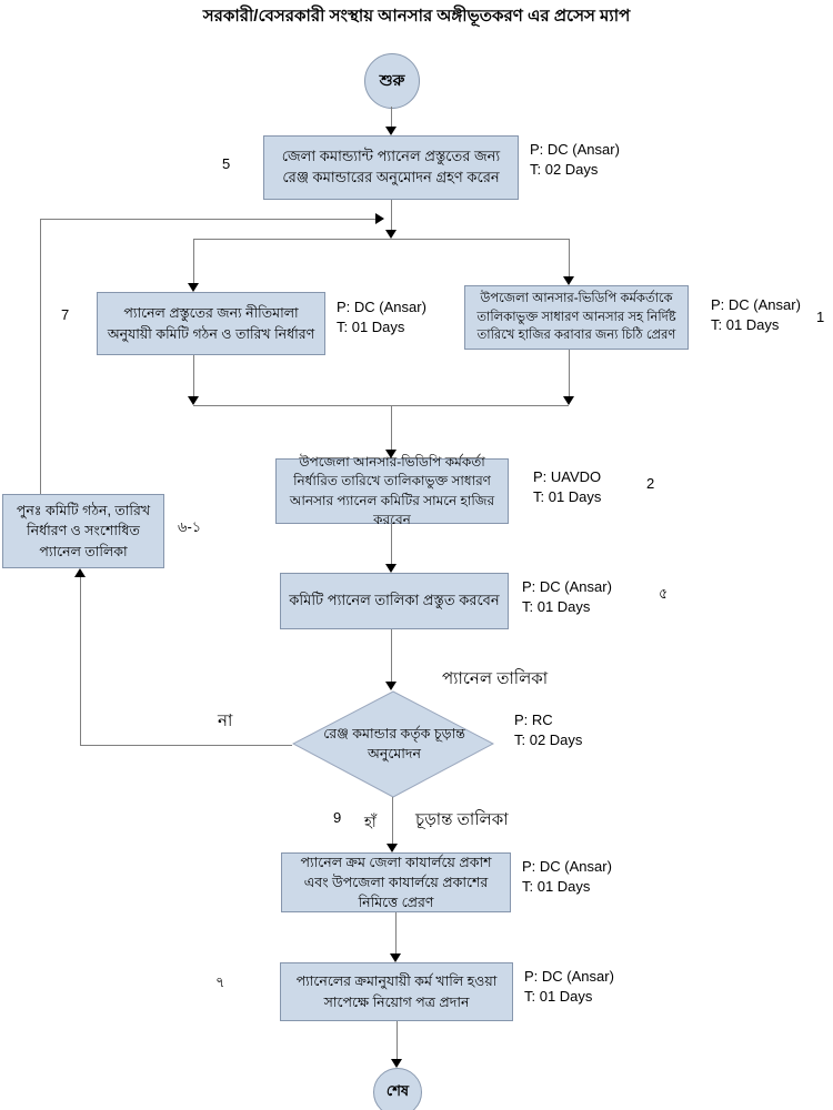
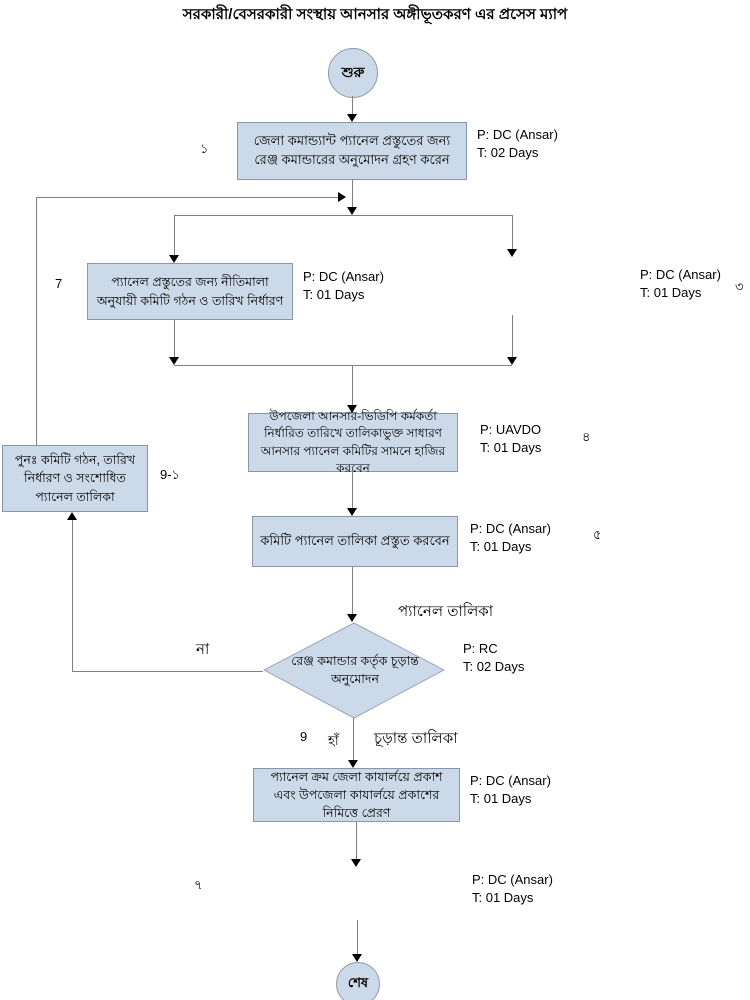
  সরকারী/বেসরকারী সংস্থায় আনসার অঙ্গীভূতকরণ এর প্রসেস ম্যাপ
  শুরু
  জেলা কমান্ড্যান্ট প্যানেল প্রস্তুতের জন্য রেঞ্জ কমান্ডারের অনুমোদন গ্রহণ করেন
  P: DC (Ansar)
  T: 02 Days
- 5
+ ১
  প্যানেল প্রস্তুতের জন্য নীতিমালা অনুযায়ী কমিটি গঠন ও তারিখ নির্ধারণ
  P: DC (Ansar)
  T: 01 Days
  7
- উপজেলা আনসার-ভিডিপি কর্মকর্তাকে তালিকাভুক্ত সাধারণ আনসার সহ নির্দিষ্ট তারিখে হাজির করাবার জন্য চিঠি প্রেরণ
  P: DC (Ansar)
  T: 01 Days
- 1
+ ৩
  উপজেলা আনসার-ভিডিপি কর্মকর্তা নির্ধারিত তারিখে তালিকাভুক্ত সাধারণ আনসার প্যানেল কমিটির সামনে হাজির করবেন
  P: UAVDO
  T: 01 Days
- 2
+ ৪
  পুনঃ কমিটি গঠন, তারিখ নির্ধারণ ও সংশোধিত প্যানেল তালিকা
- ৬-১
+ 9-১
  কমিটি প্যানেল তালিকা প্রস্তুত করবেন
  P: DC (Ansar)
  T: 01 Days
  ৫
  প্যানেল তালিকা
  রেঞ্জ কমান্ডার কর্তৃক চূড়ান্ত অনুমোদন
  P: RC
  T: 02 Days
  না
  9
  হাঁ
  চূড়ান্ত তালিকা
  প্যানেল ক্রম জেলা কাযার্লয়ে প্রকাশ এবং উপজেলা কাযার্লয়ে প্রকাশের নিমিত্তে প্রেরণ
  P: DC (Ansar)
  T: 01 Days
- প্যানেলের ক্রমানুযায়ী কর্ম খালি হওয়া সাপেক্ষে নিয়োগ পত্র প্রদান
  P: DC (Ansar)
  T: 01 Days
  ৭
  শেষ
